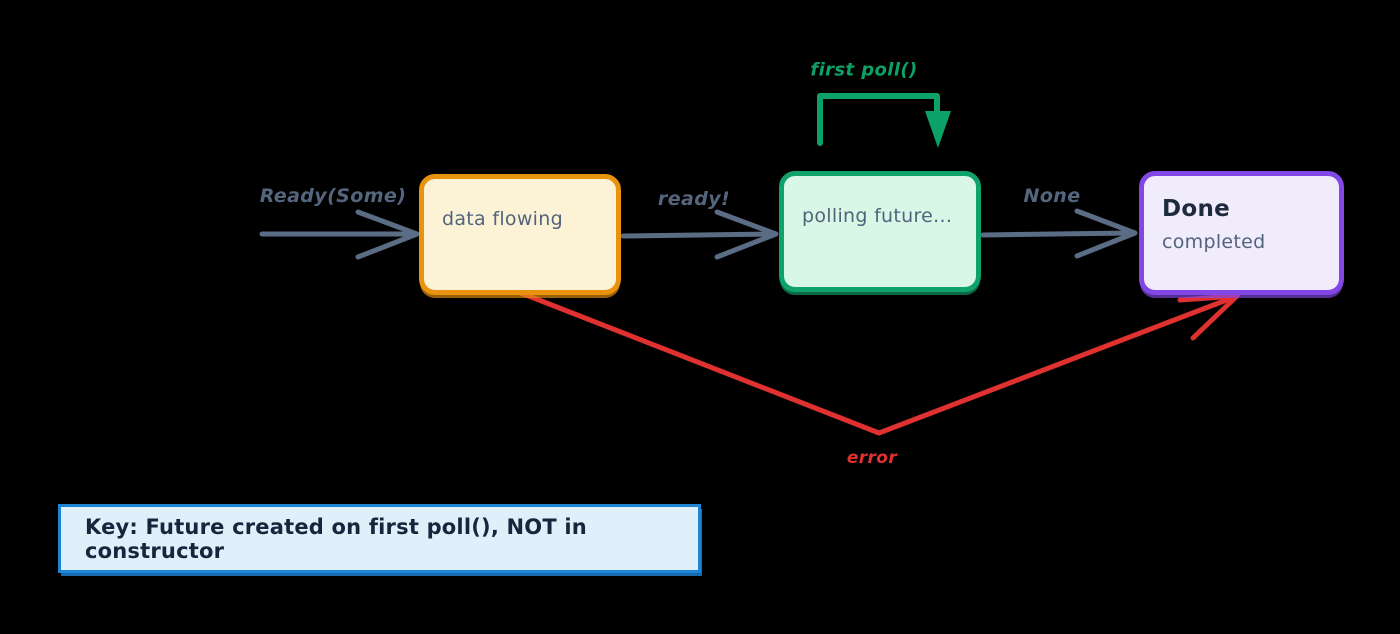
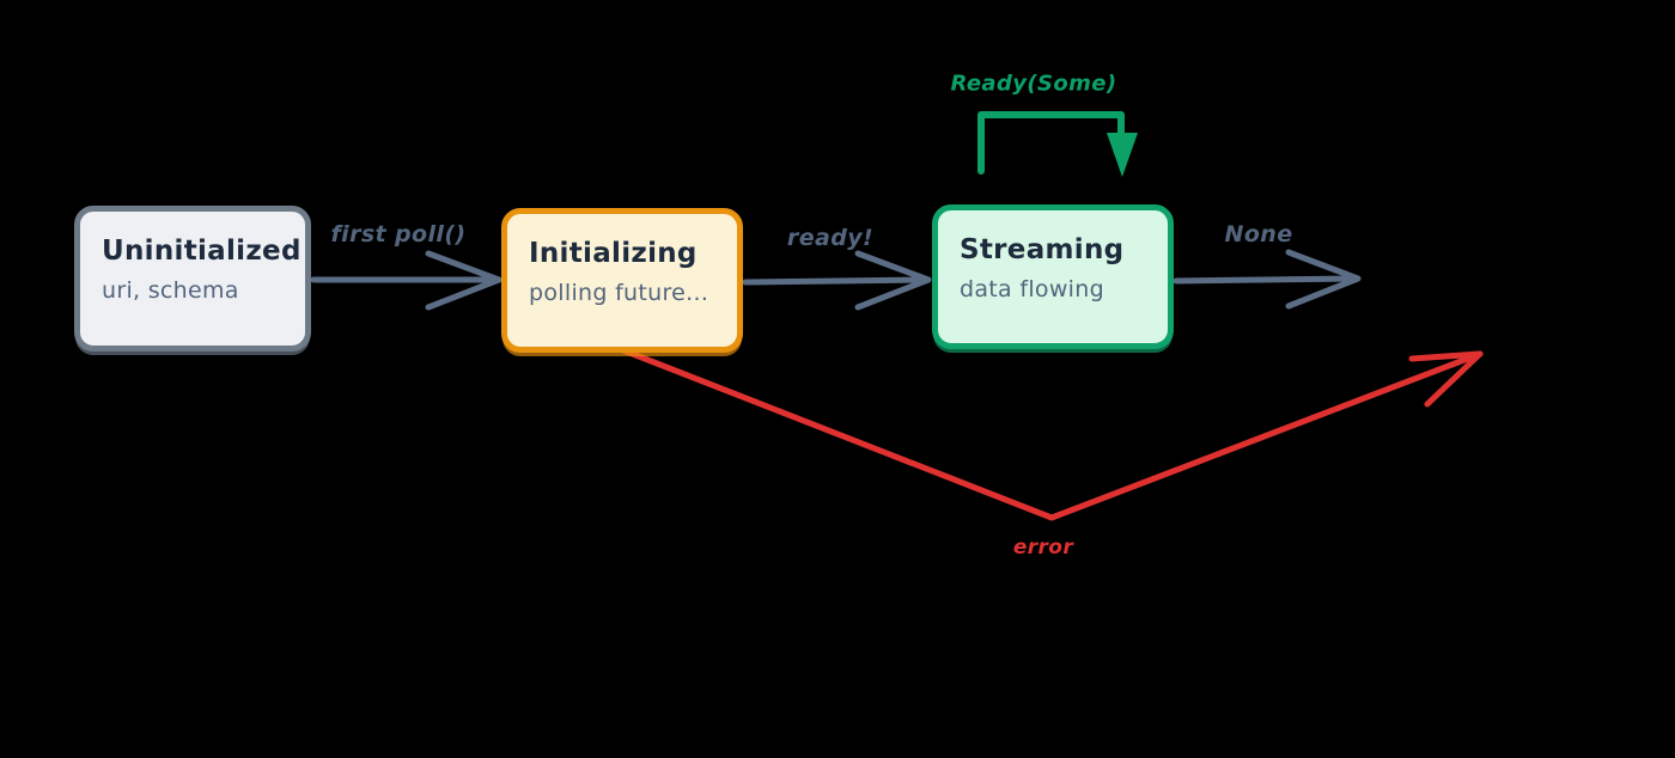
+ Uninitialized
+ uri, schema
+ Initializing
- data flowing
+ polling future...
+ Streaming
- polling future...
+ data flowing
- Done
- completed
- Ready(Some)
+ first poll()
  ready!
  None
- first poll()
+ Ready(Some)
  error
- Key: Future created on first poll(), NOT in constructor
